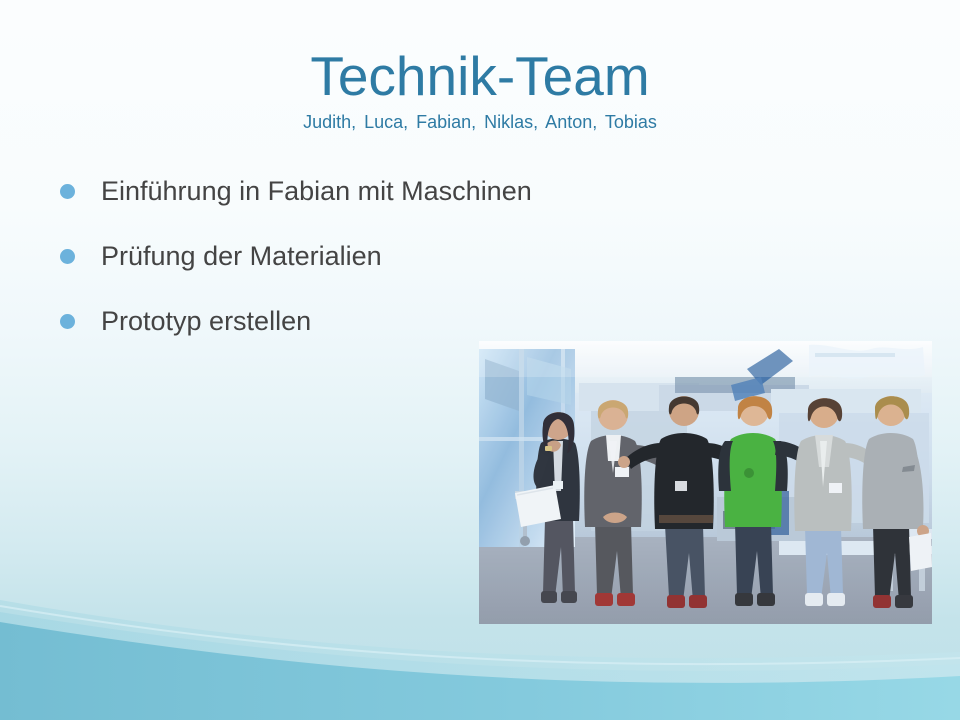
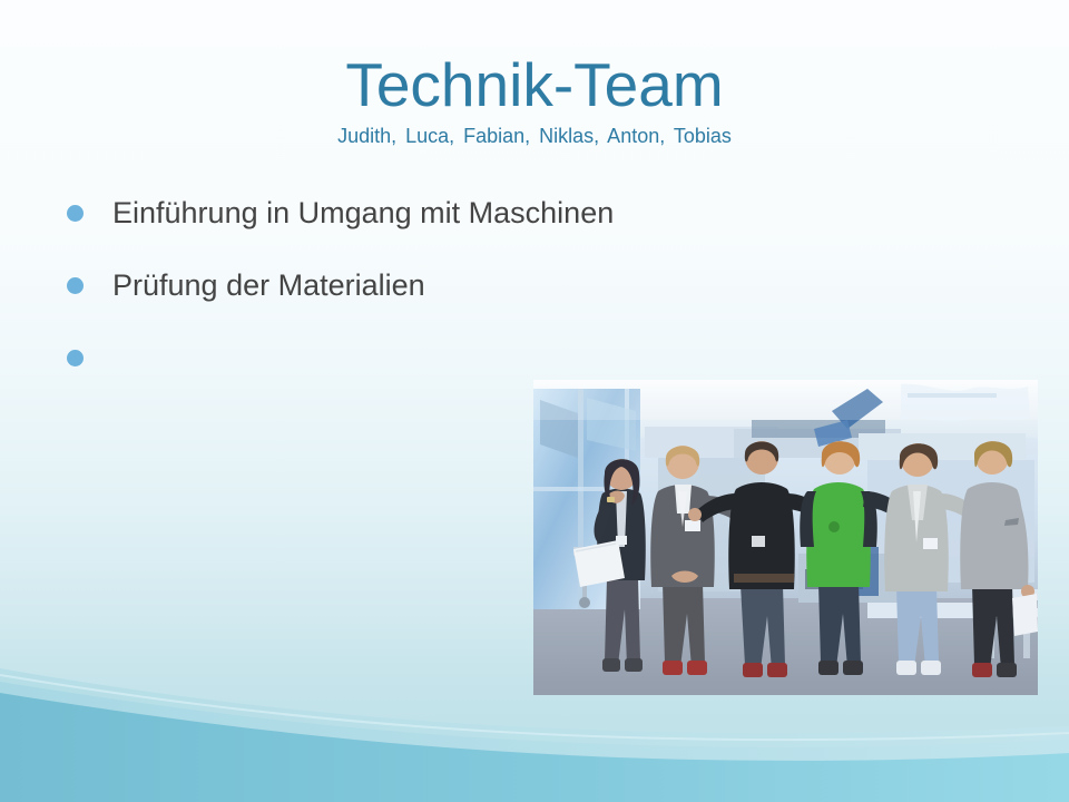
  Technik-Team
  Judith, Luca, Fabian, Niklas, Anton, Tobias
- Einführung in Fabian mit Maschinen
+ Einführung in Umgang mit Maschinen
  Prüfung der Materialien
- Prototyp erstellen
